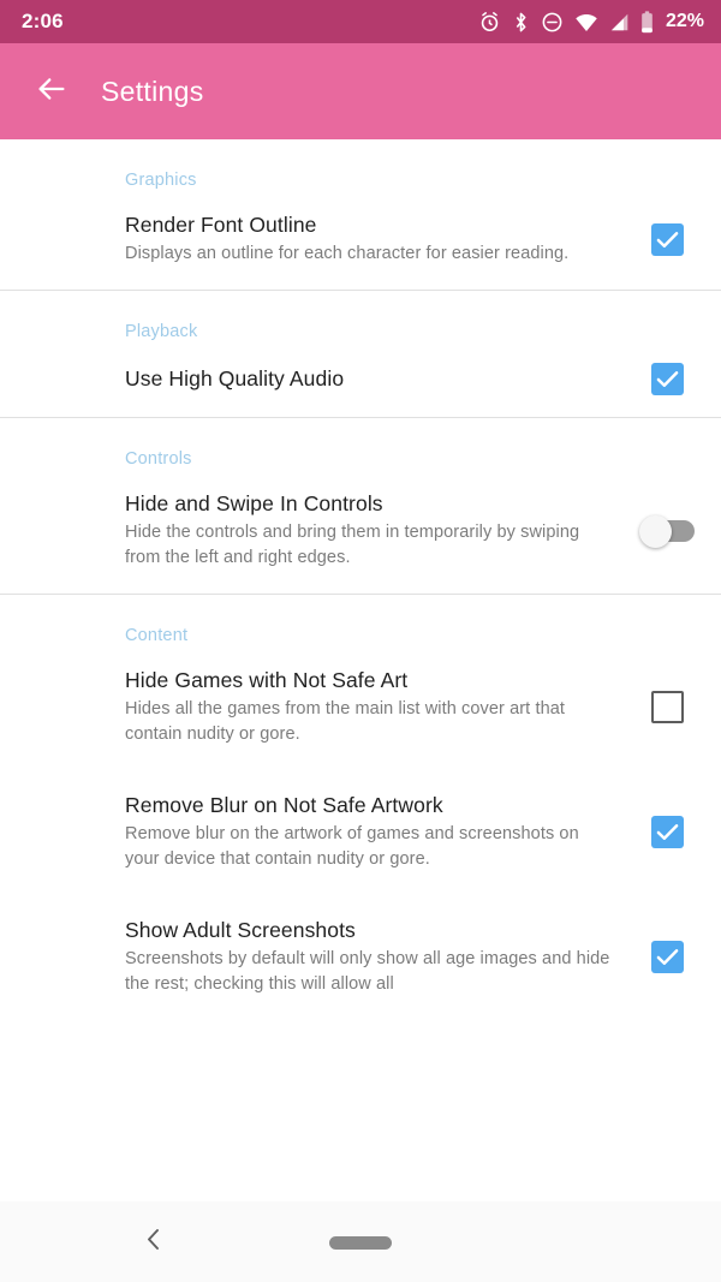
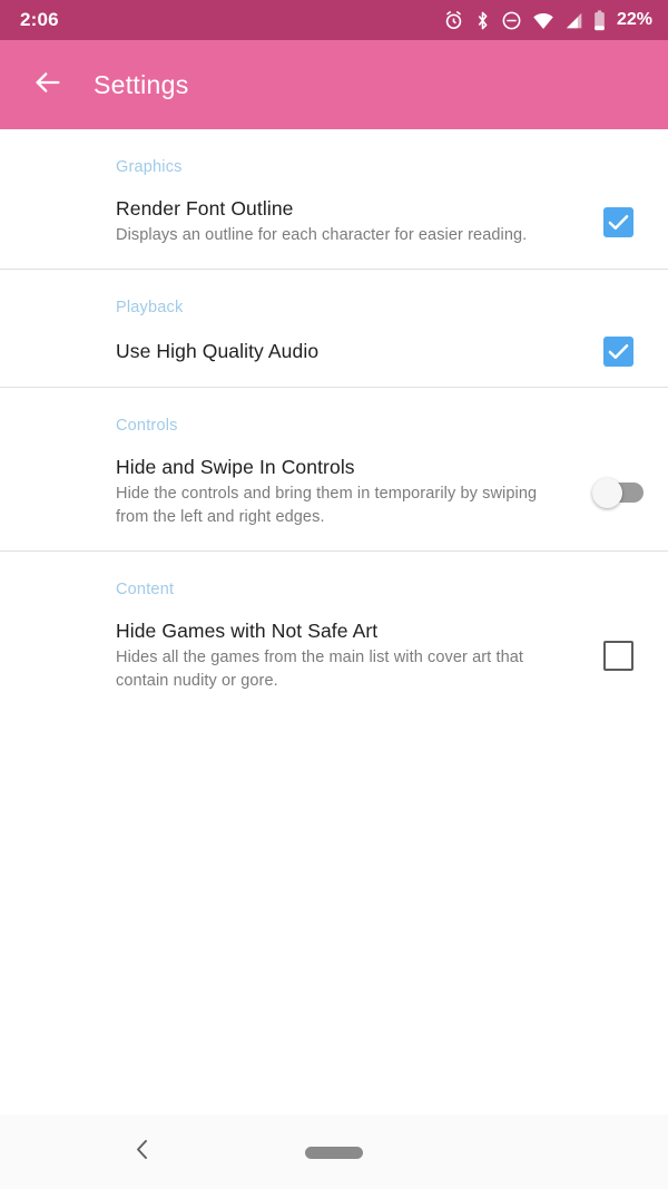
  2:06
  22%
  Settings
  Graphics
  Render Font Outline
  Displays an outline for each character for easier reading.
  Playback
  Use High Quality Audio
  Controls
  Hide and Swipe In Controls
  Hide the controls and bring them in temporarily by swiping from the left and right edges.
  Content
  Hide Games with Not Safe Art
  Hides all the games from the main list with cover art that contain nudity or gore.
- Remove Blur on Not Safe Artwork
- Remove blur on the artwork of games and screenshots on your device that contain nudity or gore.
- Show Adult Screenshots
- Screenshots by default will only show all age images and hide the rest; checking this will allow all
